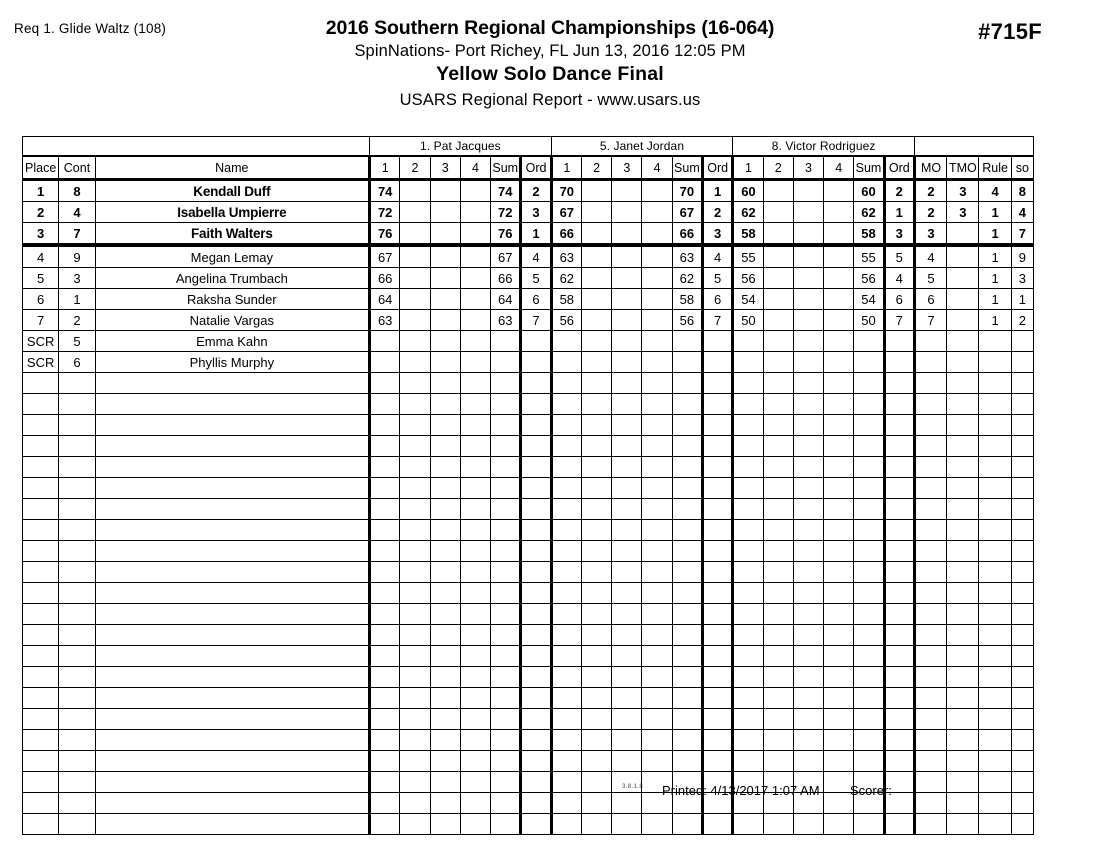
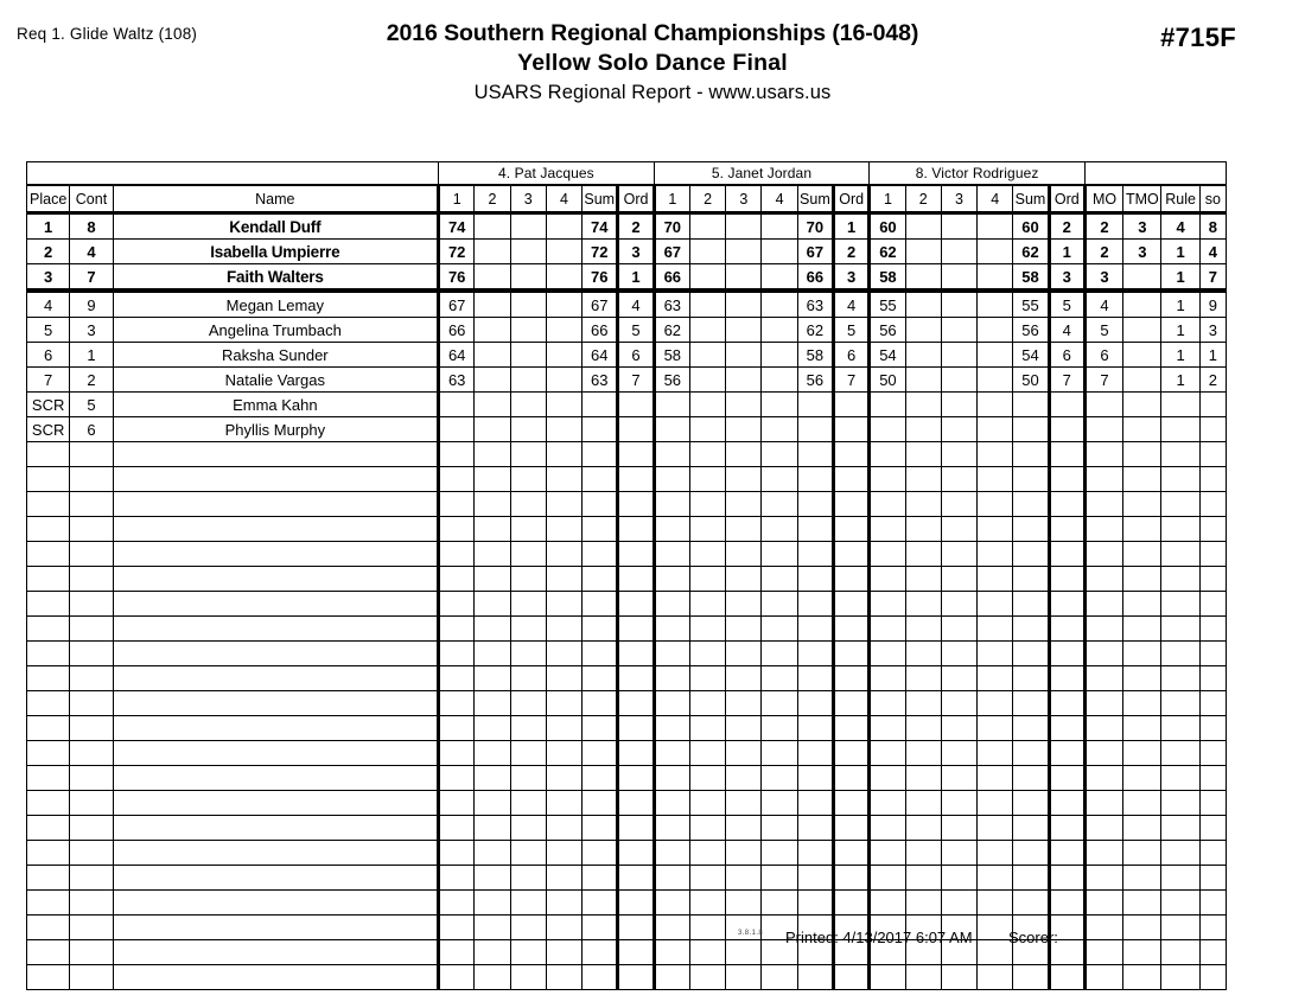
  Req 1. Glide Waltz (108)
- 2016 Southern Regional Championships (16-064)
+ 2016 Southern Regional Championships (16-048)
- SpinNations- Port Richey, FL Jun 13, 2016 12:05 PM
  Yellow Solo Dance Final
  USARS Regional Report - www.usars.us
  #715F
- 	1. Pat Jacques	5. Janet Jordan	8. Victor Rodriguez
+ 	4. Pat Jacques	5. Janet Jordan	8. Victor Rodriguez
  Place	Cont	Name	1	2	3	4	Sum	Ord	1	2	3	4	Sum	Ord	1	2	3	4	Sum	Ord	MO	TMO	Rule	so
  1	8	Kendall Duff	74				74	2	70				70	1	60				60	2	2	3	4	8
  2	4	Isabella Umpierre	72				72	3	67				67	2	62				62	1	2	3	1	4
  3	7	Faith Walters	76				76	1	66				66	3	58				58	3	3		1	7
  4	9	Megan Lemay	67				67	4	63				63	4	55				55	5	4		1	9
  5	3	Angelina Trumbach	66				66	5	62				62	5	56				56	4	5		1	3
  6	1	Raksha Sunder	64				64	6	58				58	6	54				54	6	6		1	1
  7	2	Natalie Vargas	63				63	7	56				56	7	50				50	7	7		1	2
  SCR	5	Emma Kahn
  SCR	6	Phyllis Murphy
- Printed: 4/13/2017 1:07 AM
+ Printed: 4/13/2017 6:07 AM
  Scorer:
